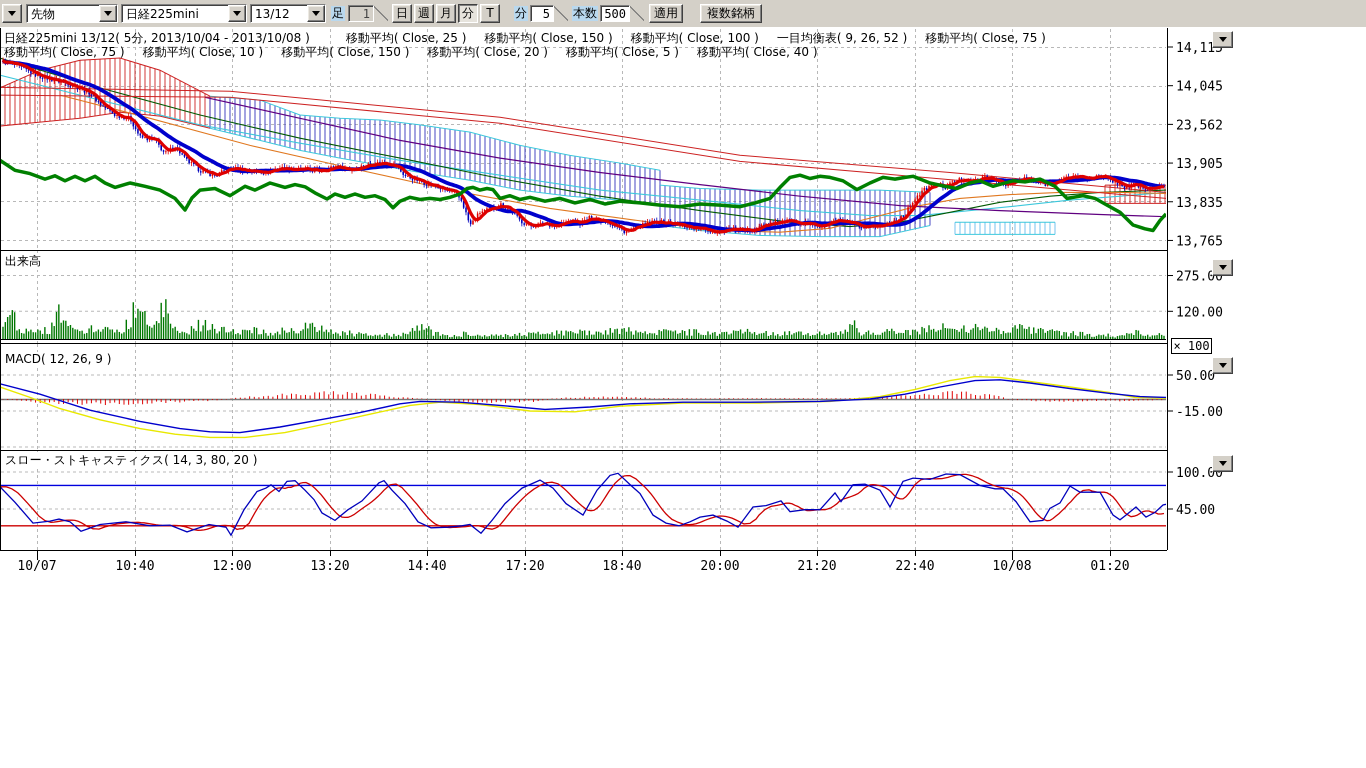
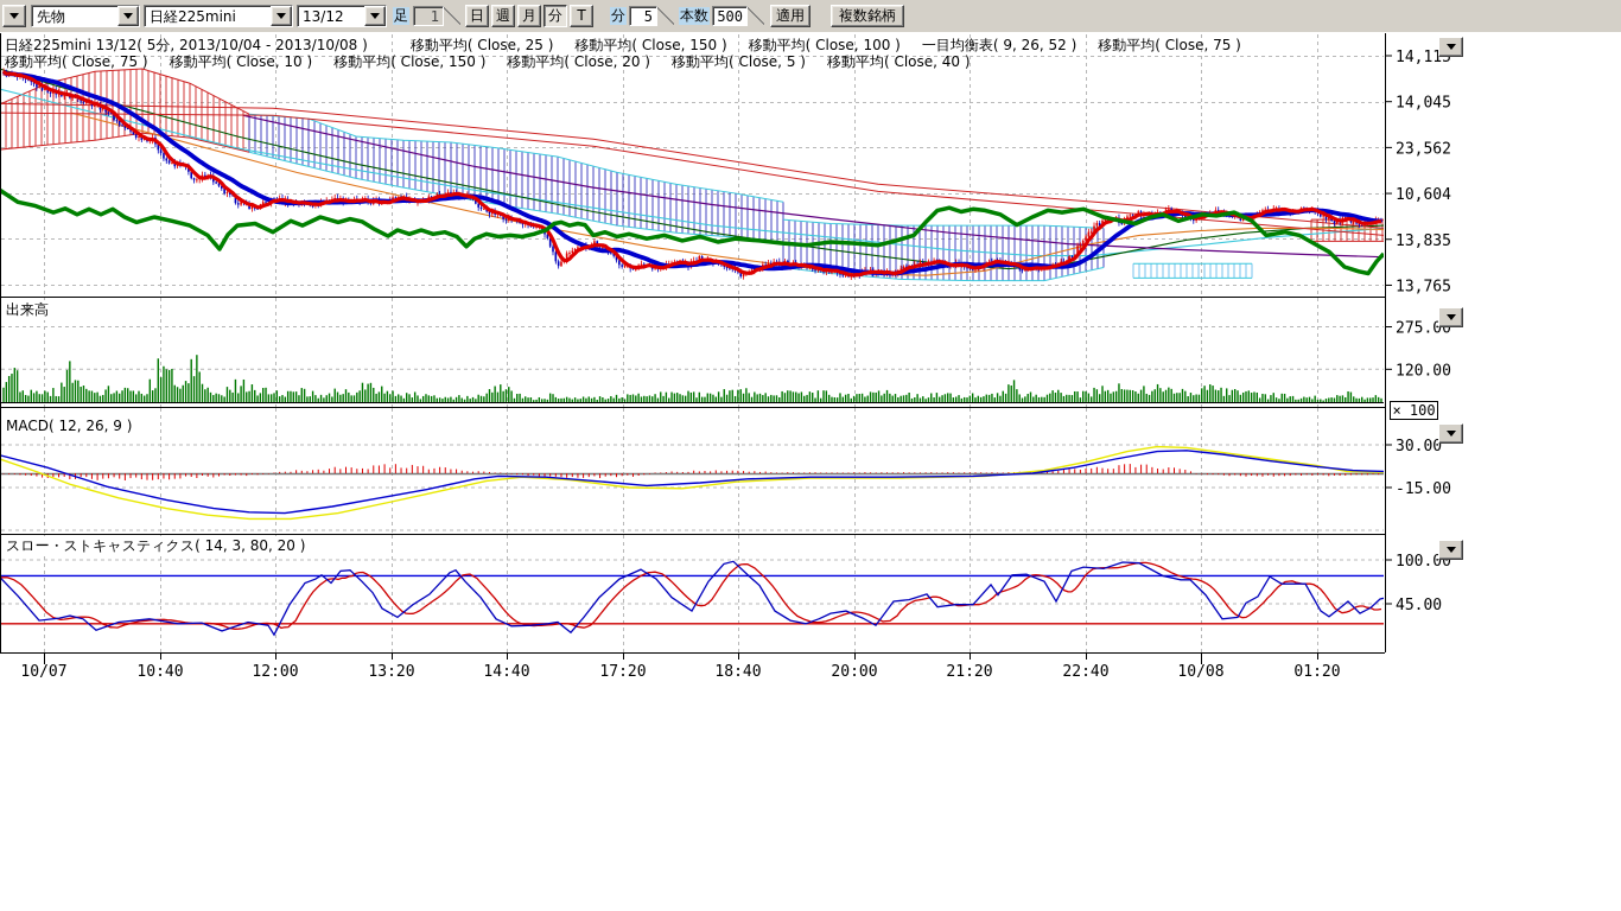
  先物
  日経225mini
  13/12
  足
  1
  日
  週
  月
  分
  T
  分
  5
  本数
  500
  適用
  複数銘柄
  14,115
  14,045
  23,562
- 13,905
+ 10,604
  13,835
  13,765
  275.00
  120.00
- 50.00
+ 30.00
  -15.00
  100.00
  45.00
  10/07
  10:40
  12:00
  13:20
  14:40
  17:20
  18:40
  20:00
  21:20
  22:40
  10/08
  01:20
  日経225mini 13/12( 5分, 2013/10/04 - 2013/10/08 ) 移動平均( Close, 25 ) 移動平均( Close, 150 ) 移動平均( Close, 100 ) 一目均衡表( 9, 26, 52 ) 移動平均( Close, 75 )
  移動平均( Close, 75 ) 移動平均( Close, 10 ) 移動平均( Close, 150 ) 移動平均( Close, 20 ) 移動平均( Close, 5 ) 移動平均( Close, 40 )
  出来高
  MACD( 12, 26, 9 )
  スロー・ストキャスティクス( 14, 3, 80, 20 )
  × 100
